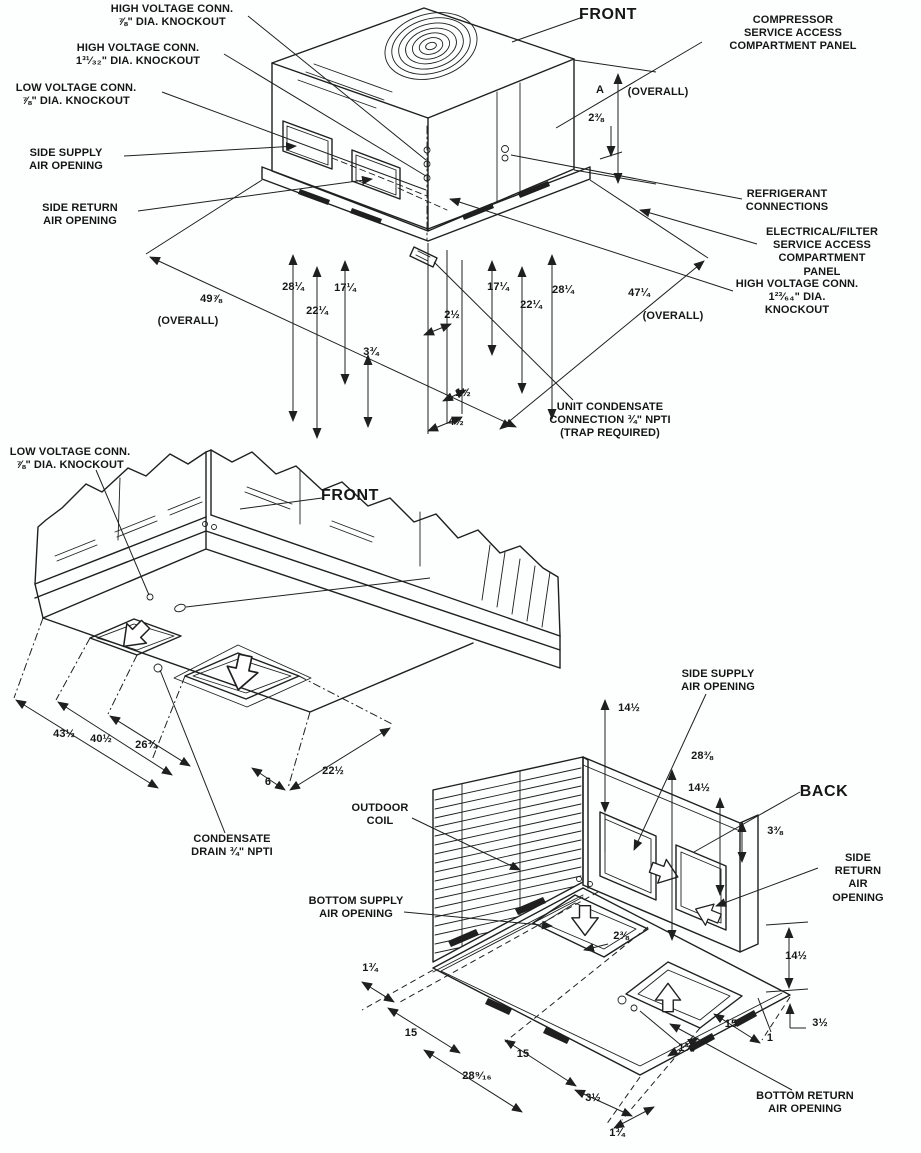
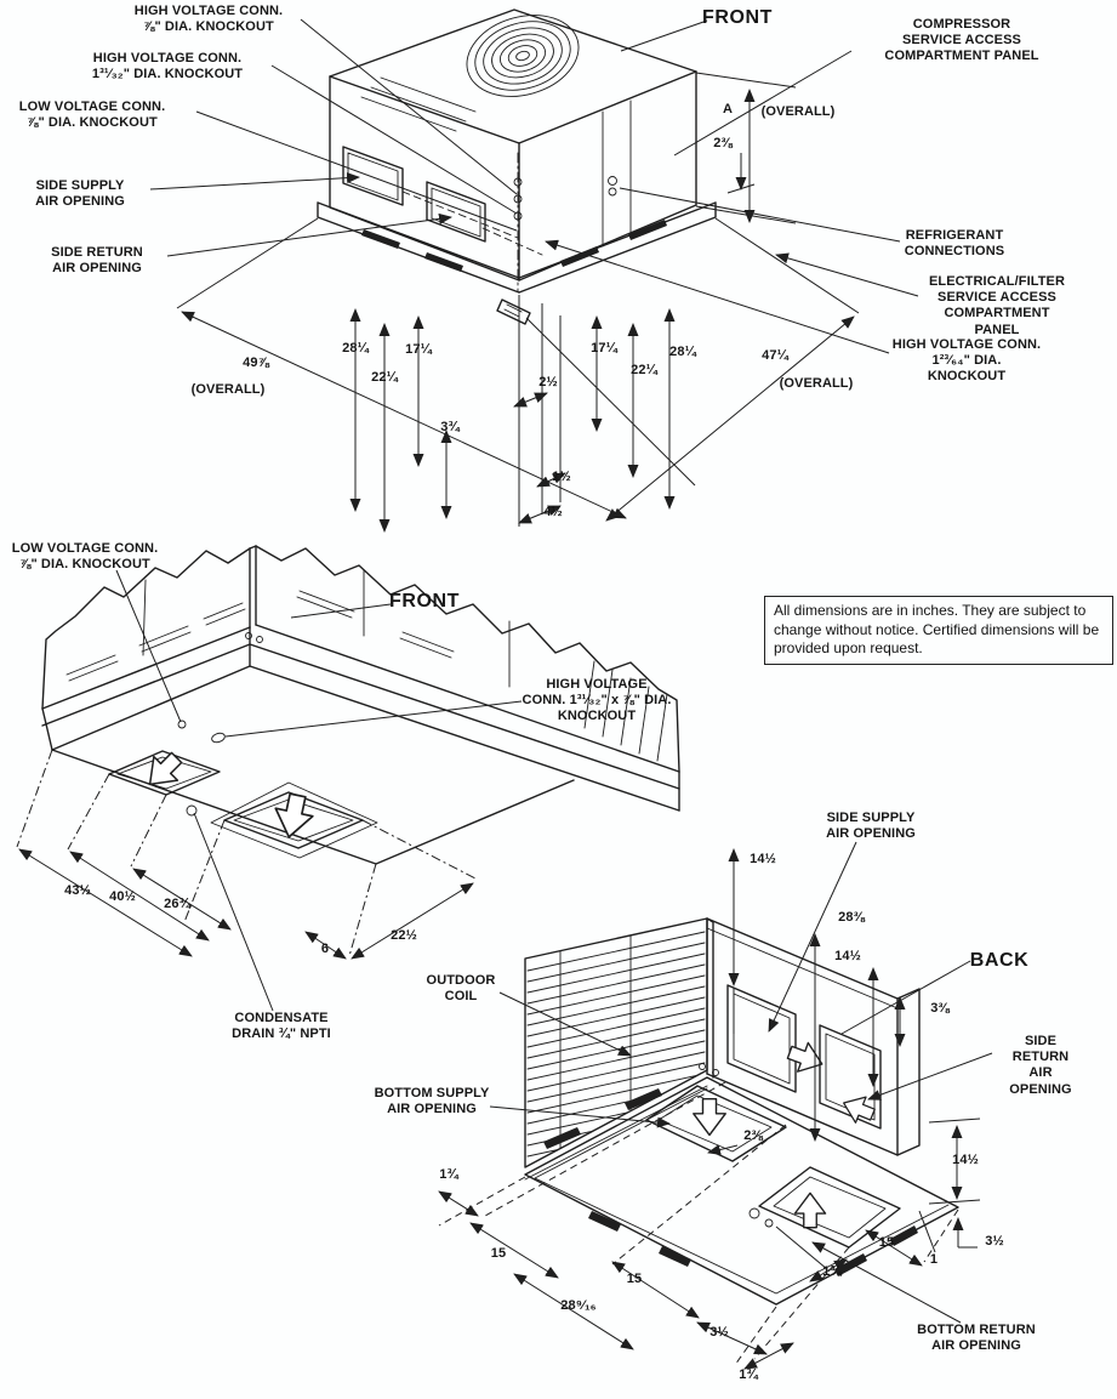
  HIGH VOLTAGE CONN.
  ⅞" DIA. KNOCKOUT
  HIGH VOLTAGE CONN.
  1³¹⁄₃₂" DIA. KNOCKOUT
  LOW VOLTAGE CONN.
  ⅞" DIA. KNOCKOUT
  SIDE SUPPLY
  AIR OPENING
  SIDE RETURN
  AIR OPENING
  FRONT
  COMPRESSOR
  SERVICE ACCESS
  COMPARTMENT PANEL
  A
  (OVERALL)
  2⅜
  REFRIGERANT
  CONNECTIONS
  ELECTRICAL/FILTER
  SERVICE ACCESS
  COMPARTMENT PANEL
  HIGH VOLTAGE CONN.
  1²³⁄₆₄" DIA. KNOCKOUT
- UNIT CONDENSATE
- CONNECTION ¾" NPTI
- (TRAP REQUIRED)
  49⅞
  (OVERALL)
  28¼
  22¼
  17¼
  3¾
  2½
  1½
  4½
  17¼
  22¼
  28¼
  47¼
  (OVERALL)
  LOW VOLTAGE CONN.
  ⅞" DIA. KNOCKOUT
  FRONT
+ HIGH VOLTAGE
+ CONN. 1³¹⁄₃₂" x ⅞" DIA.
+ KNOCKOUT
  43½
  40½
  26¾
  6
  22½
  CONDENSATE
  DRAIN ¾" NPTI
  SIDE SUPPLY
  AIR OPENING
  14½
  28⅜
  14½
  BACK
  3⅜
  SIDE RETURN
  AIR OPENING
  OUTDOOR
  COIL
  BOTTOM SUPPLY
  AIR OPENING
  2⅜
  1¾
  14½
  15
  15
  1¾
  15
  1
  3½
  28⁹⁄₁₆
  3½
  1¾
  BOTTOM RETURN
  AIR OPENING
+ All dimensions are in inches. They are subject to change without notice. Certified dimensions will be provided upon request.
